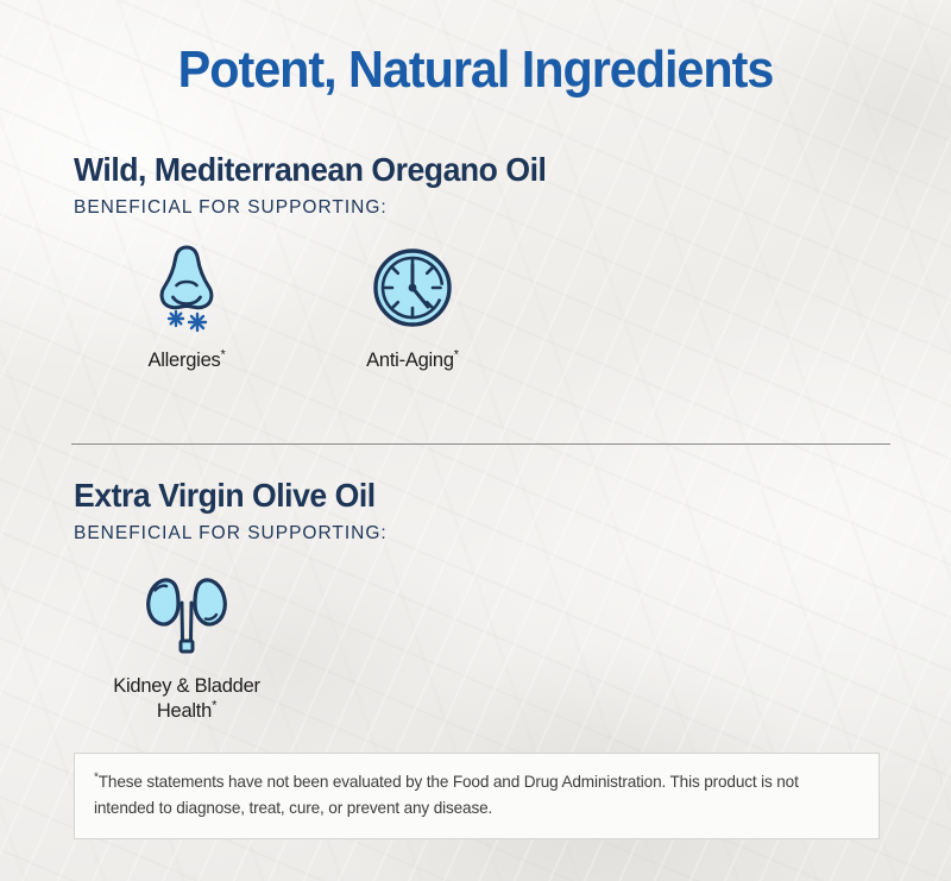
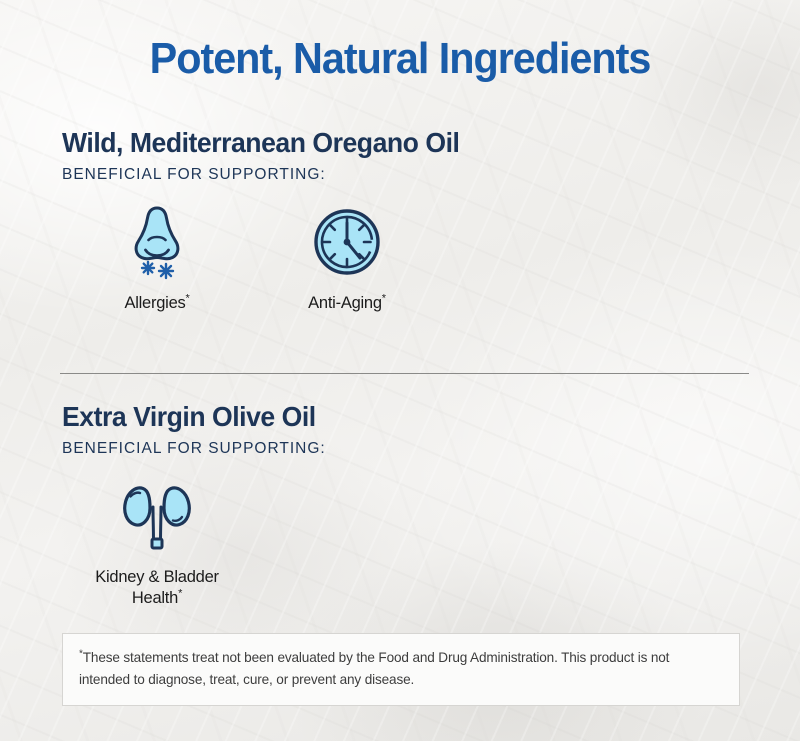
  Potent, Natural Ingredients
  Wild, Mediterranean Oregano Oil
  BENEFICIAL FOR SUPPORTING:
  Allergies*
  Anti-Aging*
  Extra Virgin Olive Oil
  BENEFICIAL FOR SUPPORTING:
  Kidney & Bladder Health*
- *These statements have not been evaluated by the Food and Drug Administration. This product is not intended to diagnose, treat, cure, or prevent any disease.
+ *These statements treat not been evaluated by the Food and Drug Administration. This product is not intended to diagnose, treat, cure, or prevent any disease.
